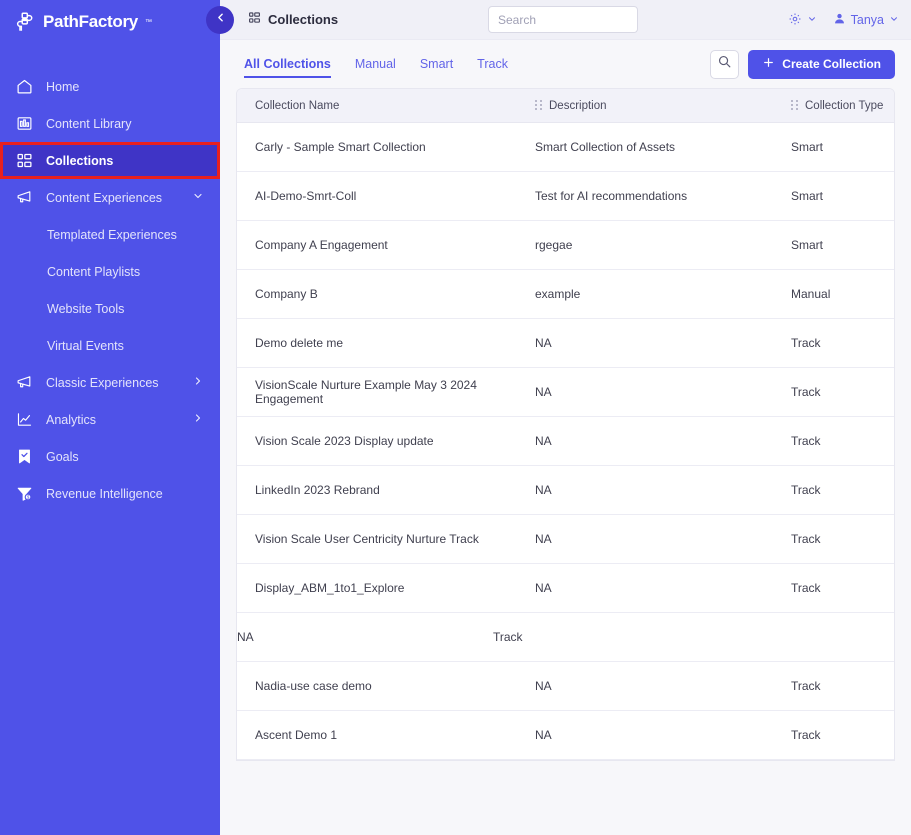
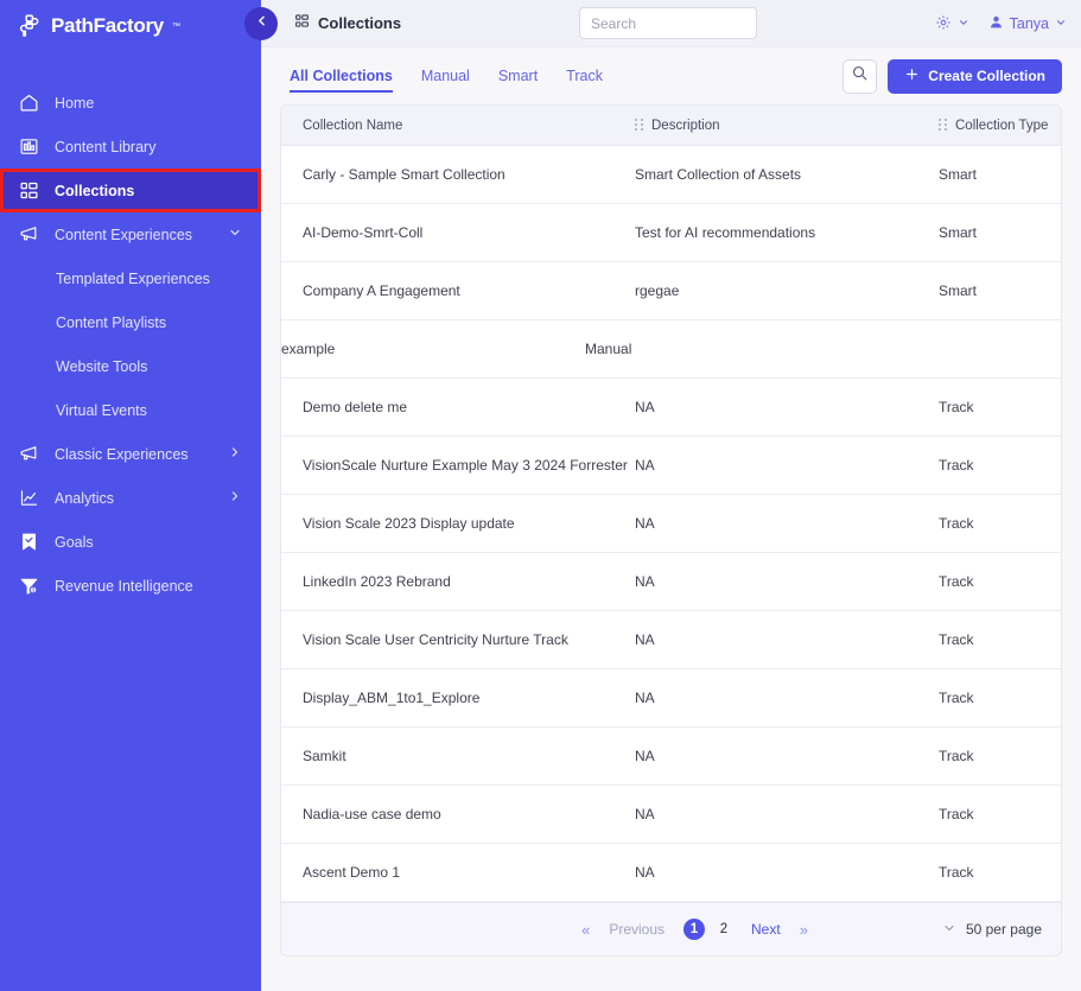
  PathFactory
  Home
  Content Library
  Collections
  Content Experiences
  Templated Experiences
  Content Playlists
  Website Tools
  Virtual Events
  Classic Experiences
  Analytics
  Goals
  Revenue Intelligence
  Collections
  Search
  Tanya
  All Collections
  Manual
  Smart
  Track
  Create Collection
  Collection Name
  Description
  Collection Type
  Carly - Sample Smart Collection
  Smart Collection of Assets
  Smart
  AI-Demo-Smrt-Coll
  Test for AI recommendations
  Smart
  Company A Engagement
  rgegae
  Smart
- Company B
  example
  Manual
  Demo delete me
  NA
  Track
- VisionScale Nurture Example May 3 2024 Engagement
+ VisionScale Nurture Example May 3 2024 Forrester
  NA
  Track
  Vision Scale 2023 Display update
  NA
  Track
  LinkedIn 2023 Rebrand
  NA
  Track
  Vision Scale User Centricity Nurture Track
  NA
  Track
  Display_ABM_1to1_Explore
  NA
  Track
+ Samkit
  NA
  Track
  Nadia-use case demo
  NA
  Track
  Ascent Demo 1
  NA
  Track
+ «
+ Previous
+ 1
+ 2
+ Next
+ »
+ 50 per page
